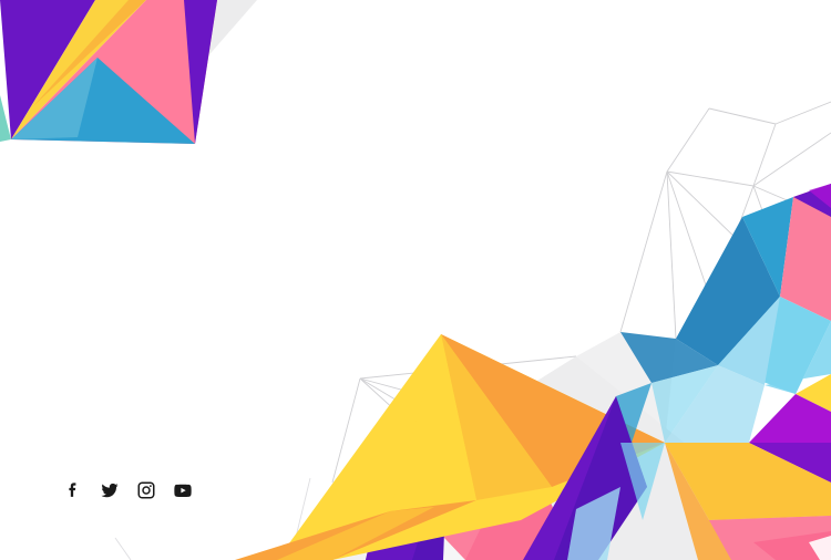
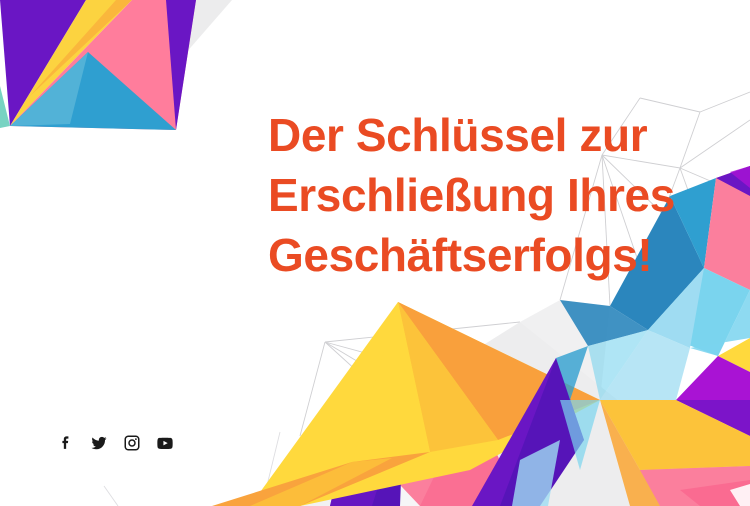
+ Der Schlüssel zur Erschließung Ihres Geschäftserfolgs!
